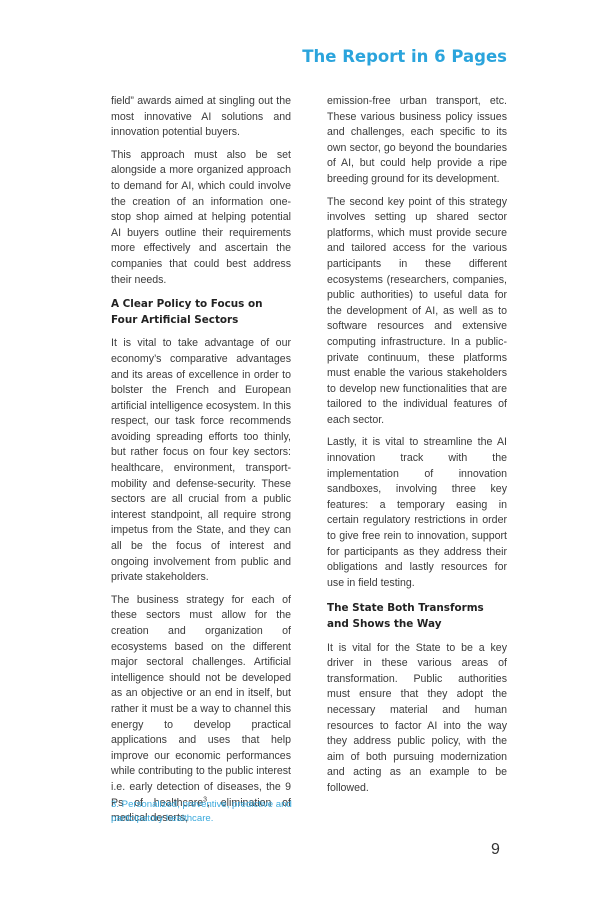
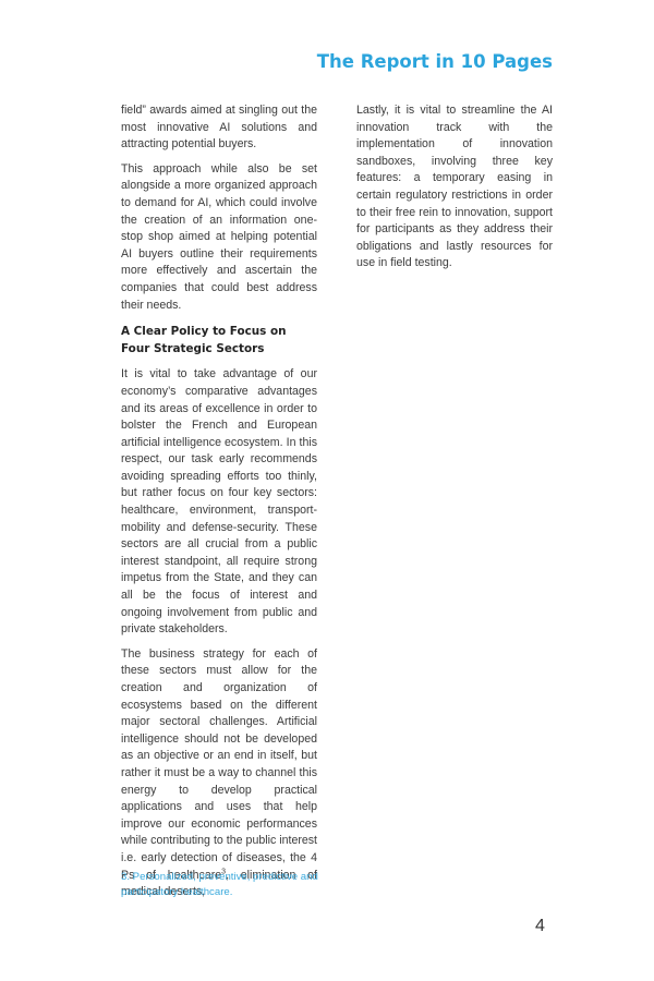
- The Report in 6 Pages
+ The Report in 10 Pages
- field” awards aimed at singling out the most innovative AI solutions and innovation potential buyers.
+ field” awards aimed at singling out the most innovative AI solutions and attracting potential buyers.
- This approach must also be set alongside a more organized approach to demand for AI, which could involve the creation of an information one-stop shop aimed at helping potential AI buyers outline their requirements more effectively and ascertain the companies that could best address their needs.
+ This approach while also be set alongside a more organized approach to demand for AI, which could involve the creation of an information one-stop shop aimed at helping potential AI buyers outline their requirements more effectively and ascertain the companies that could best address their needs.
- A Clear Policy to Focus on Four Artificial Sectors
+ A Clear Policy to Focus on Four Strategic Sectors
- It is vital to take advantage of our economy’s comparative advantages and its areas of excellence in order to bolster the French and European artificial intelligence ecosystem. In this respect, our task force recommends avoiding spreading efforts too thinly, but rather focus on four key sectors: healthcare, environment, transport-mobility and defense-security. These sectors are all crucial from a public interest standpoint, all require strong impetus from the State, and they can all be the focus of interest and ongoing involvement from public and private stakeholders.
+ It is vital to take advantage of our economy’s comparative advantages and its areas of excellence in order to bolster the French and European artificial intelligence ecosystem. In this respect, our task early recommends avoiding spreading efforts too thinly, but rather focus on four key sectors: healthcare, environment, transport-mobility and defense-security. These sectors are all crucial from a public interest standpoint, all require strong impetus from the State, and they can all be the focus of interest and ongoing involvement from public and private stakeholders.
- The business strategy for each of these sectors must allow for the creation and organization of ecosystems based on the different major sectoral challenges. Artificial intelligence should not be developed as an objective or an end in itself, but rather it must be a way to channel this energy to develop practical applications and uses that help improve our economic performances while contributing to the public interest i.e. early detection of diseases, the 9 Ps of healthcare , elimination of medical deserts,
+ The business strategy for each of these sectors must allow for the creation and organization of ecosystems based on the different major sectoral challenges. Artificial intelligence should not be developed as an objective or an end in itself, but rather it must be a way to channel this energy to develop practical applications and uses that help improve our economic performances while contributing to the public interest i.e. early detection of diseases, the 4 Ps of healthcare , elimination of medical deserts,
- emission-free urban transport, etc. These various business policy issues and challenges, each specific to its own sector, go beyond the boundaries of AI, but could help provide a ripe breeding ground for its development.
- The second key point of this strategy involves setting up shared sector platforms, which must provide secure and tailored access for the various participants in these different ecosystems (researchers, companies, public authorities) to useful data for the development of AI, as well as to software resources and extensive computing infrastructure. In a public-private continuum, these platforms must enable the various stakeholders to develop new functionalities that are tailored to the individual features of each sector.
- Lastly, it is vital to streamline the AI innovation track with the implementation of innovation sandboxes, involving three key features: a temporary easing in certain regulatory restrictions in order to give free rein to innovation, support for participants as they address their obligations and lastly resources for use in field testing.
+ Lastly, it is vital to streamline the AI innovation track with the implementation of innovation sandboxes, involving three key features: a temporary easing in certain regulatory restrictions in order to their free rein to innovation, support for participants as they address their obligations and lastly resources for use in field testing.
- The State Both Transforms and Shows the Way
- It is vital for the State to be a key driver in these various areas of transformation. Public authorities must ensure that they adopt the necessary material and human resources to factor AI into the way they address public policy, with the aim of both pursuing modernization and acting as an example to be followed.
  3. Personalized, preventive, predictive and participatory healthcare.
- 9
+ 4
